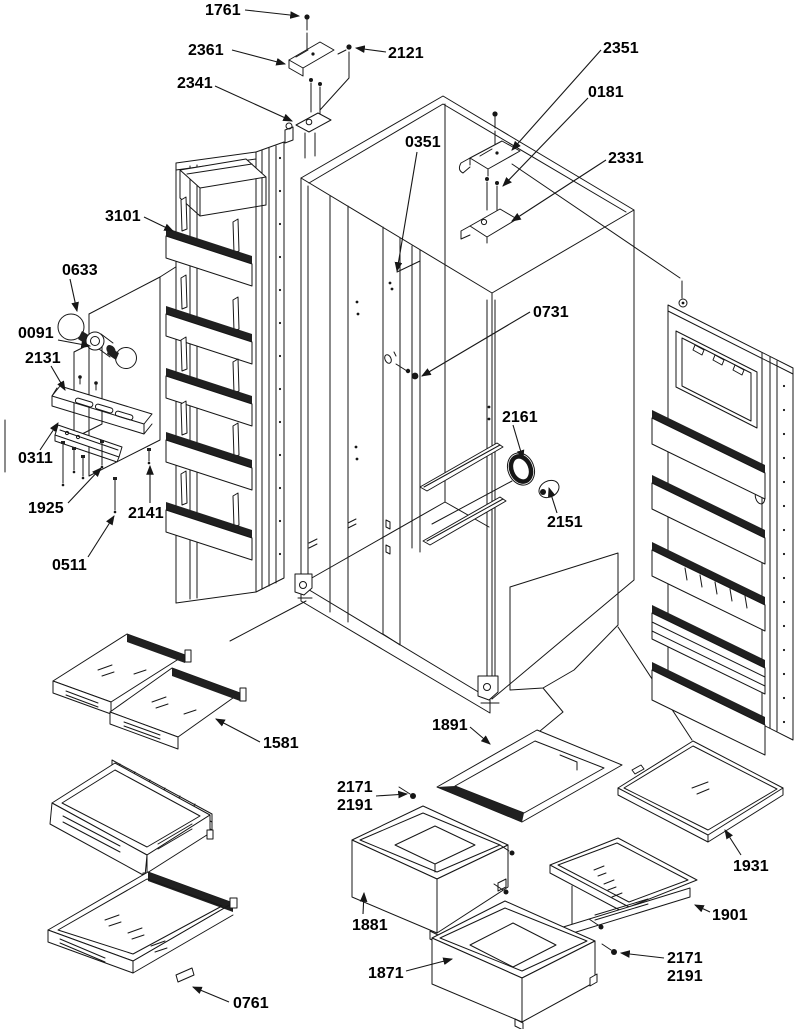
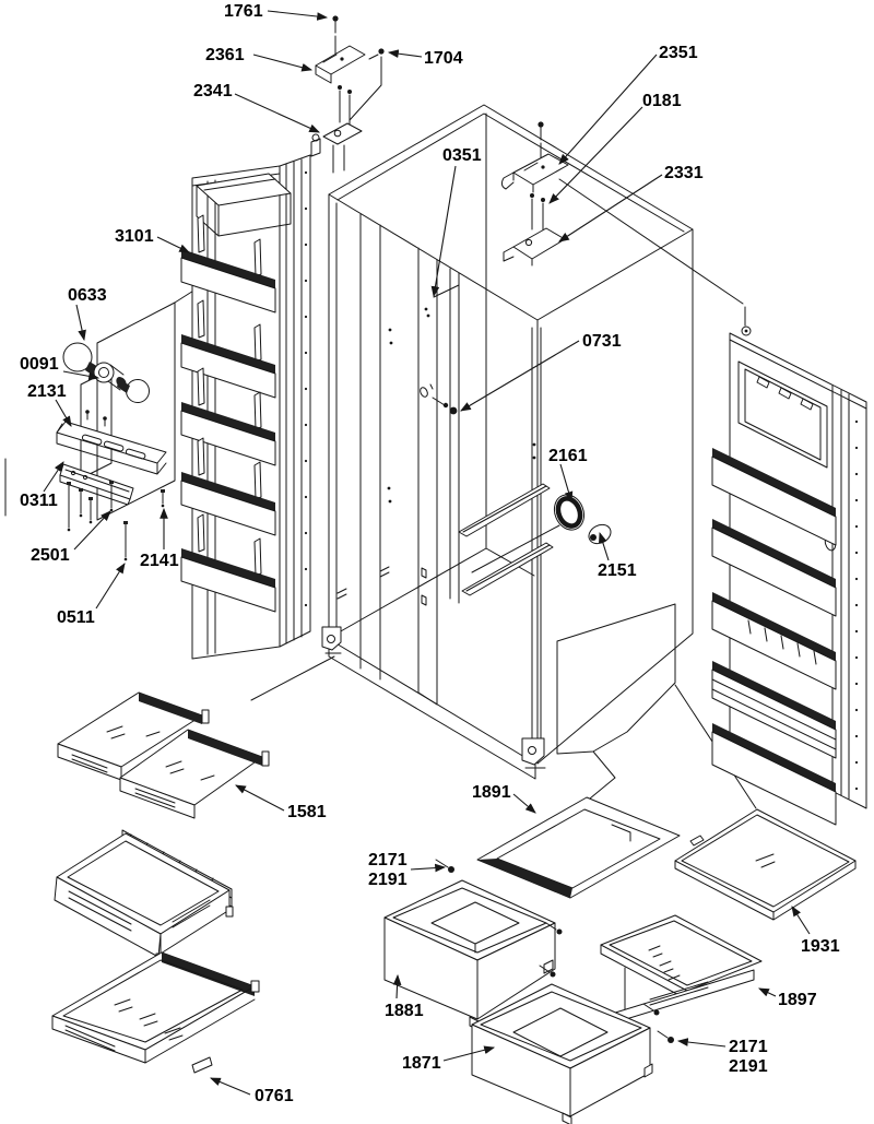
  1761
  2361
- 2121
+ 1704
  2341
  2351
  0181
  2331
  0351
  3101
  0633
  0091
  2131
  0311
- 1925
+ 2501
  2141
  0511
  0731
  2161
  2151
  1581
  1891
  2171
  2191
  1881
  1871
  1931
- 1901
+ 1897
  2171
  2191
  0761
